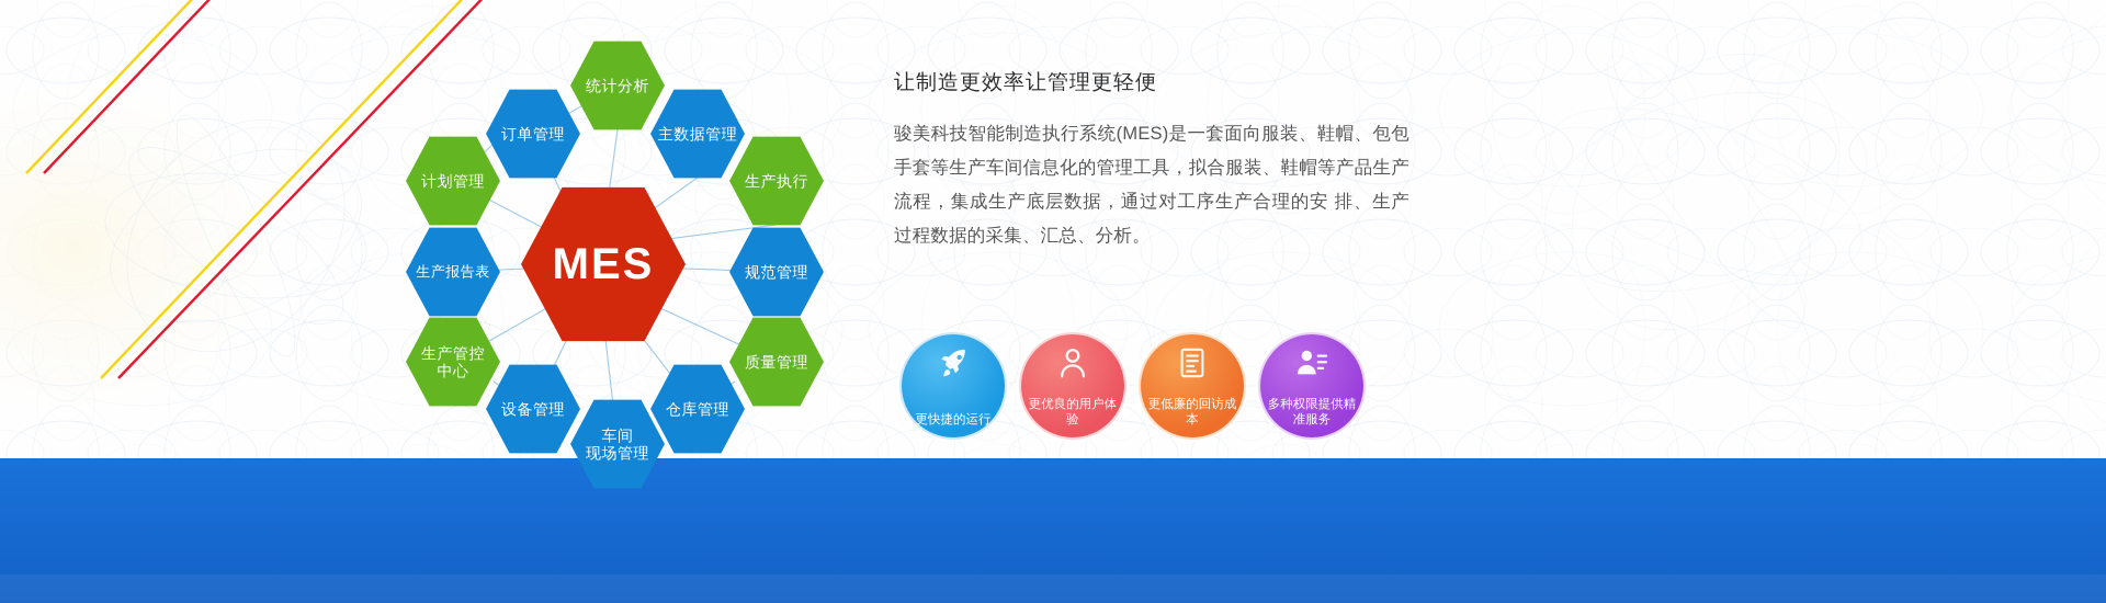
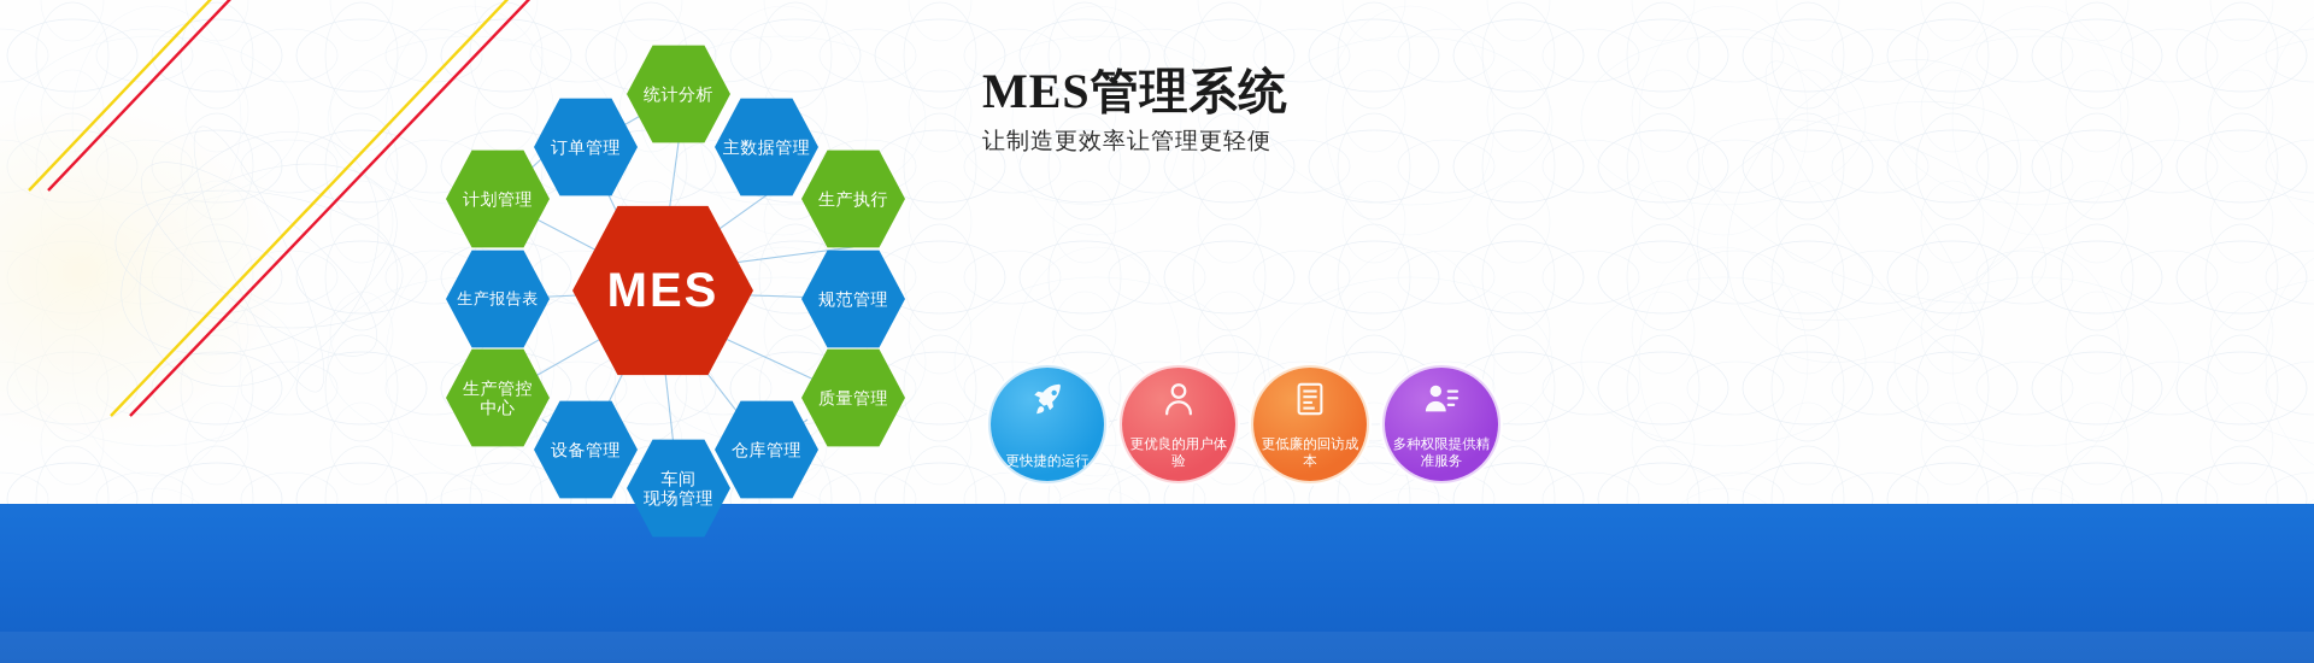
  MES
  统计分析
  主数据管理
  生产执行
  规范管理
  质量管理
  仓库管理
  车间
  现场管理
  设备管理
  生产管控
  中心
  生产报告表
  计划管理
  订单管理
+ MES管理系统
  让制造更效率让管理更轻便
- 骏美科技智能制造执行系统(MES)是一套面向服装、鞋帽、包包手套等生产车间信息化的管理工具，拟合服装、鞋帽等产品生产流程，集成生产底层数据，通过对工序生产合理的安 排、生产过程数据的采集、汇总、分析。
  更快捷的运行
  更优良的用户体验
  更低廉的回访成本
  多种权限提供精准服务
